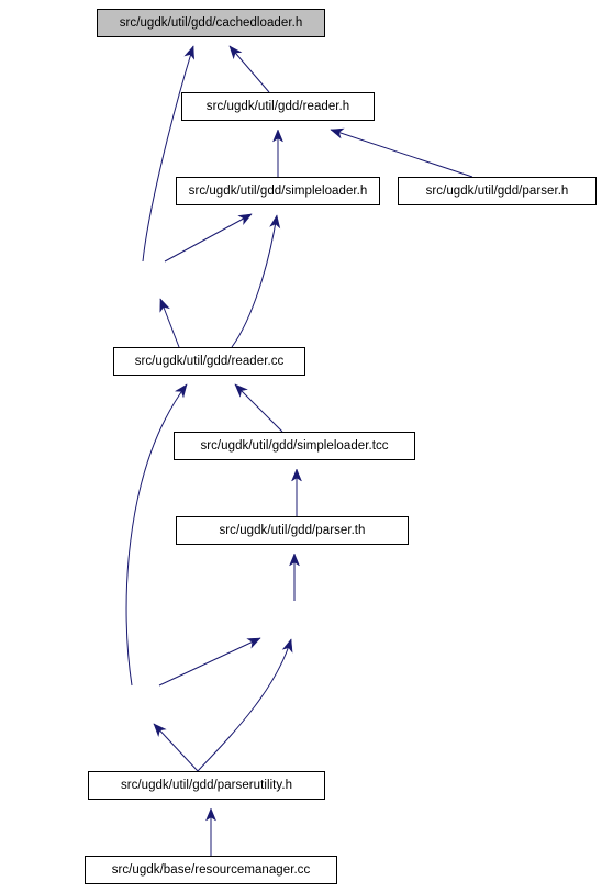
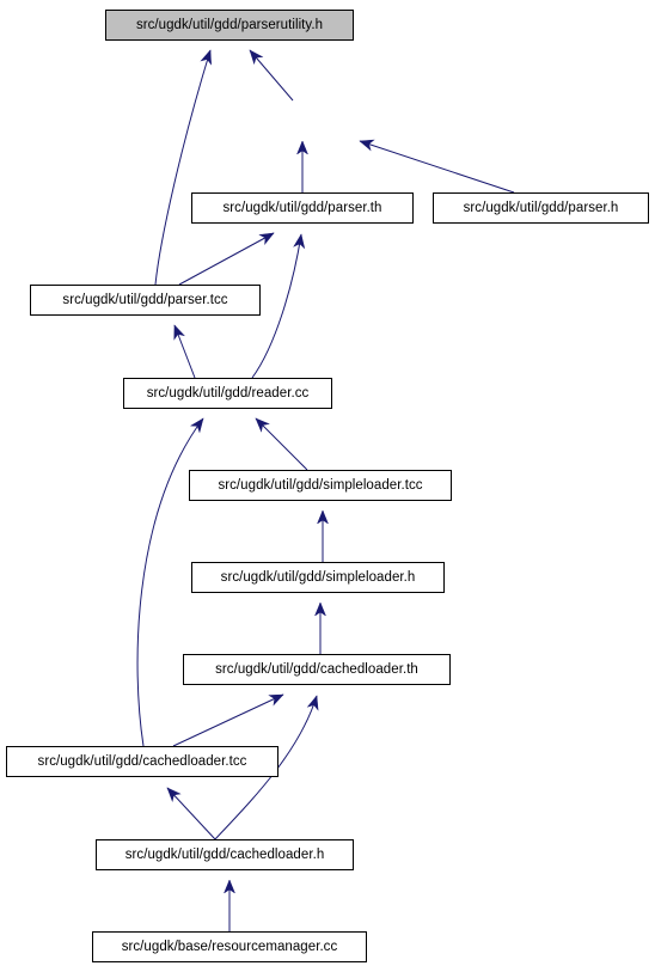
- src/ugdk/util/gdd/cachedloader.h
+ src/ugdk/util/gdd/parserutility.h
- src/ugdk/util/gdd/reader.h
- src/ugdk/util/gdd/simpleloader.h
+ src/ugdk/util/gdd/parser.th
  src/ugdk/util/gdd/parser.h
+ src/ugdk/util/gdd/parser.tcc
  src/ugdk/util/gdd/reader.cc
  src/ugdk/util/gdd/simpleloader.tcc
- src/ugdk/util/gdd/parser.th
+ src/ugdk/util/gdd/simpleloader.h
+ src/ugdk/util/gdd/cachedloader.th
+ src/ugdk/util/gdd/cachedloader.tcc
- src/ugdk/util/gdd/parserutility.h
+ src/ugdk/util/gdd/cachedloader.h
  src/ugdk/base/resourcemanager.cc
